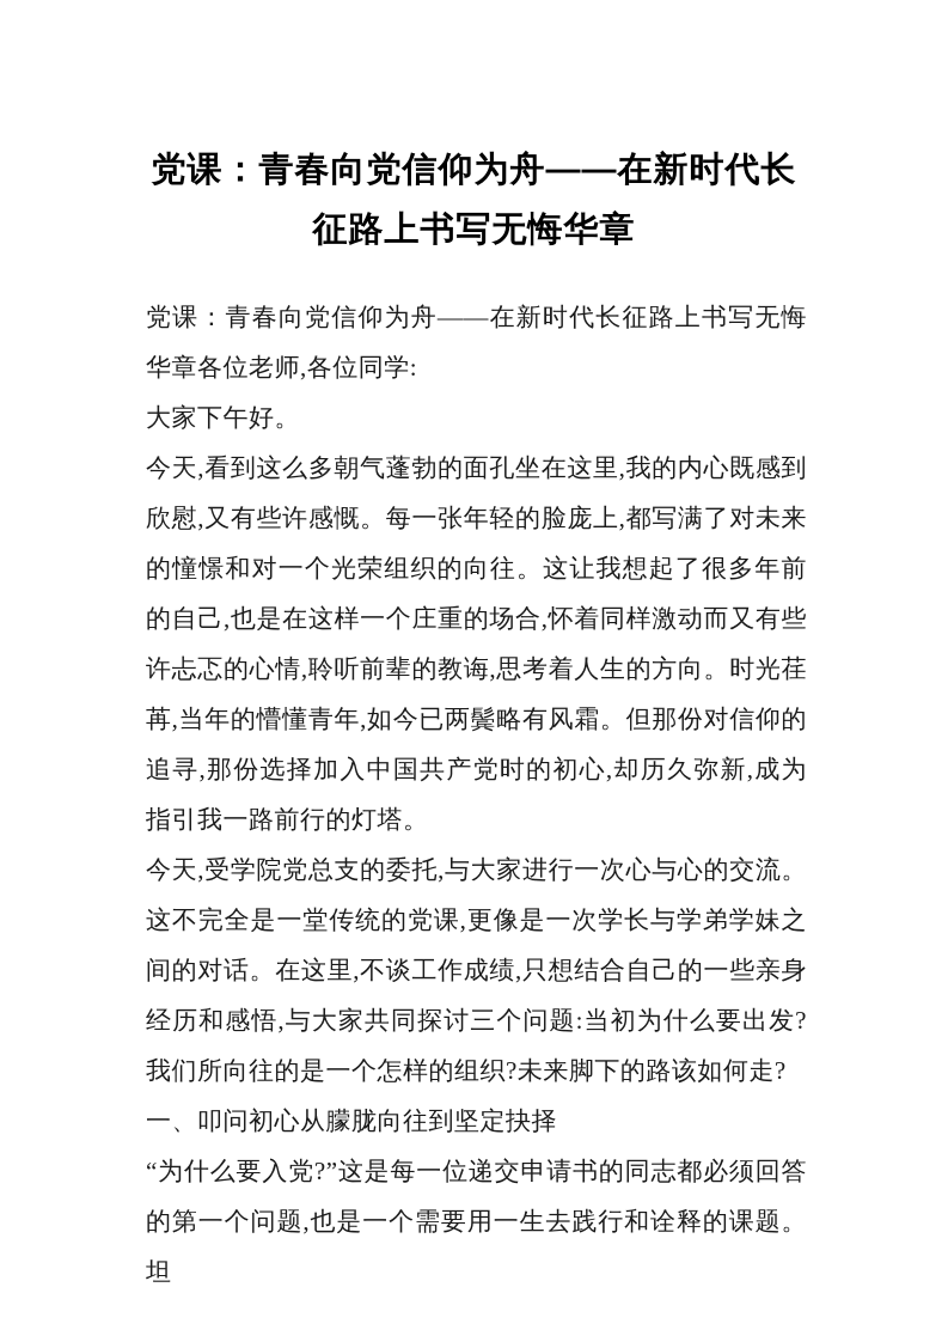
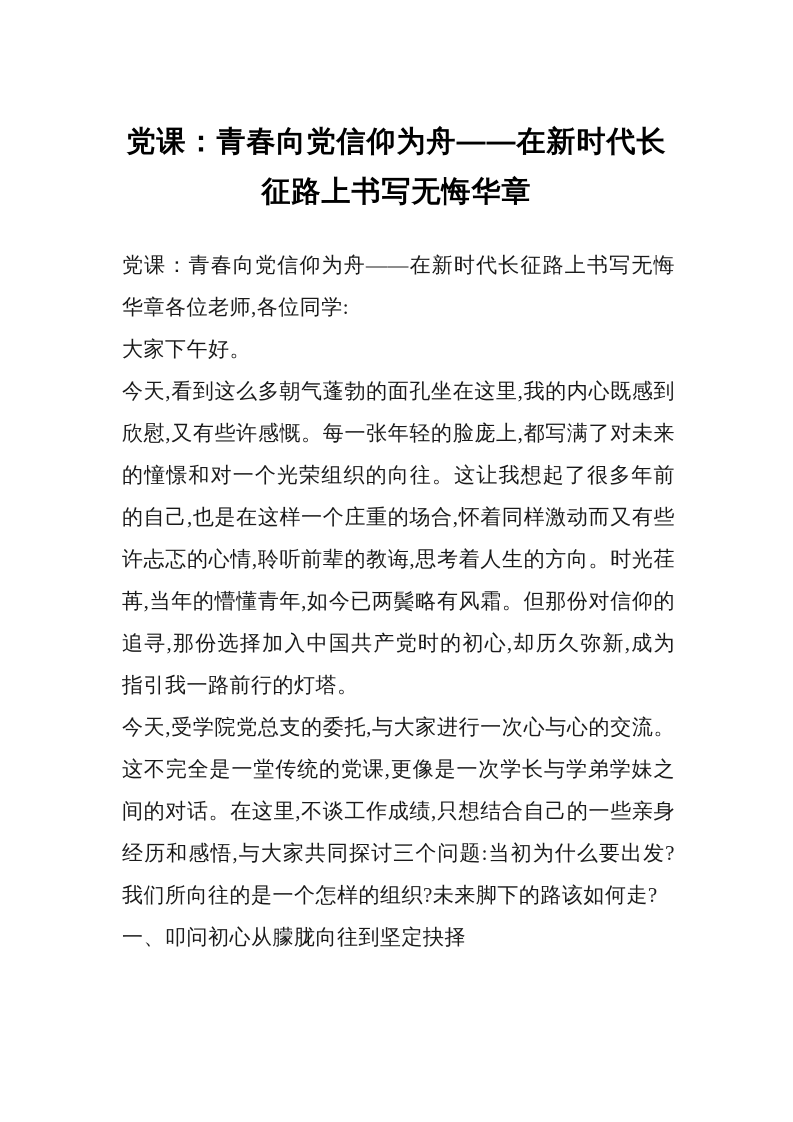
  党课：青春向党信仰为舟——在新时代长征路上书写无悔华章
  党课：青春向党信仰为舟——在新时代长征路上书写无悔华章各位老师,各位同学:
  大家下午好。
  今天,看到这么多朝气蓬勃的面孔坐在这里,我的内心既感到欣慰,又有些许感慨。每一张年轻的脸庞上,都写满了对未来的憧憬和对一个光荣组织的向往。这让我想起了很多年前的自己,也是在这样一个庄重的场合,怀着同样激动而又有些许忐忑的心情,聆听前辈的教诲,思考着人生的方向。时光荏苒,当年的懵懂青年,如今已两鬓略有风霜。但那份对信仰的追寻,那份选择加入中国共产党时的初心,却历久弥新,成为指引我一路前行的灯塔。
  今天,受学院党总支的委托,与大家进行一次心与心的交流。这不完全是一堂传统的党课,更像是一次学长与学弟学妹之间的对话。在这里,不谈工作成绩,只想结合自己的一些亲身经历和感悟,与大家共同探讨三个问题:当初为什么要出发?我们所向往的是一个怎样的组织?未来脚下的路该如何走?
  一、叩问初心从朦胧向往到坚定抉择
- “为什么要入党?”这是每一位递交申请书的同志都必须回答的第一个问题,也是一个需要用一生去践行和诠释的课题。坦
